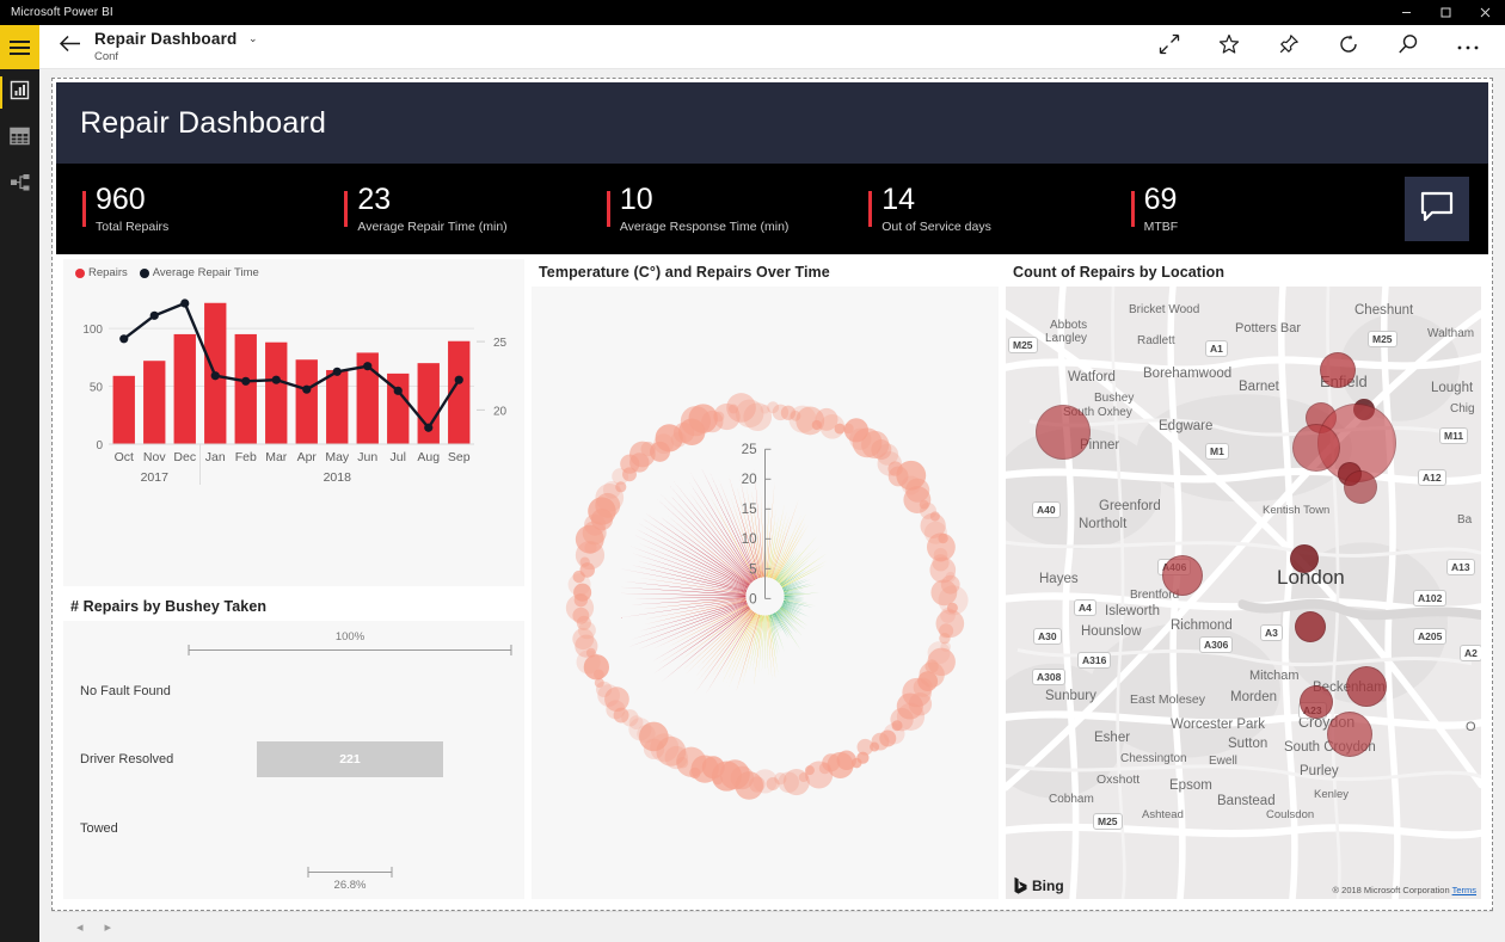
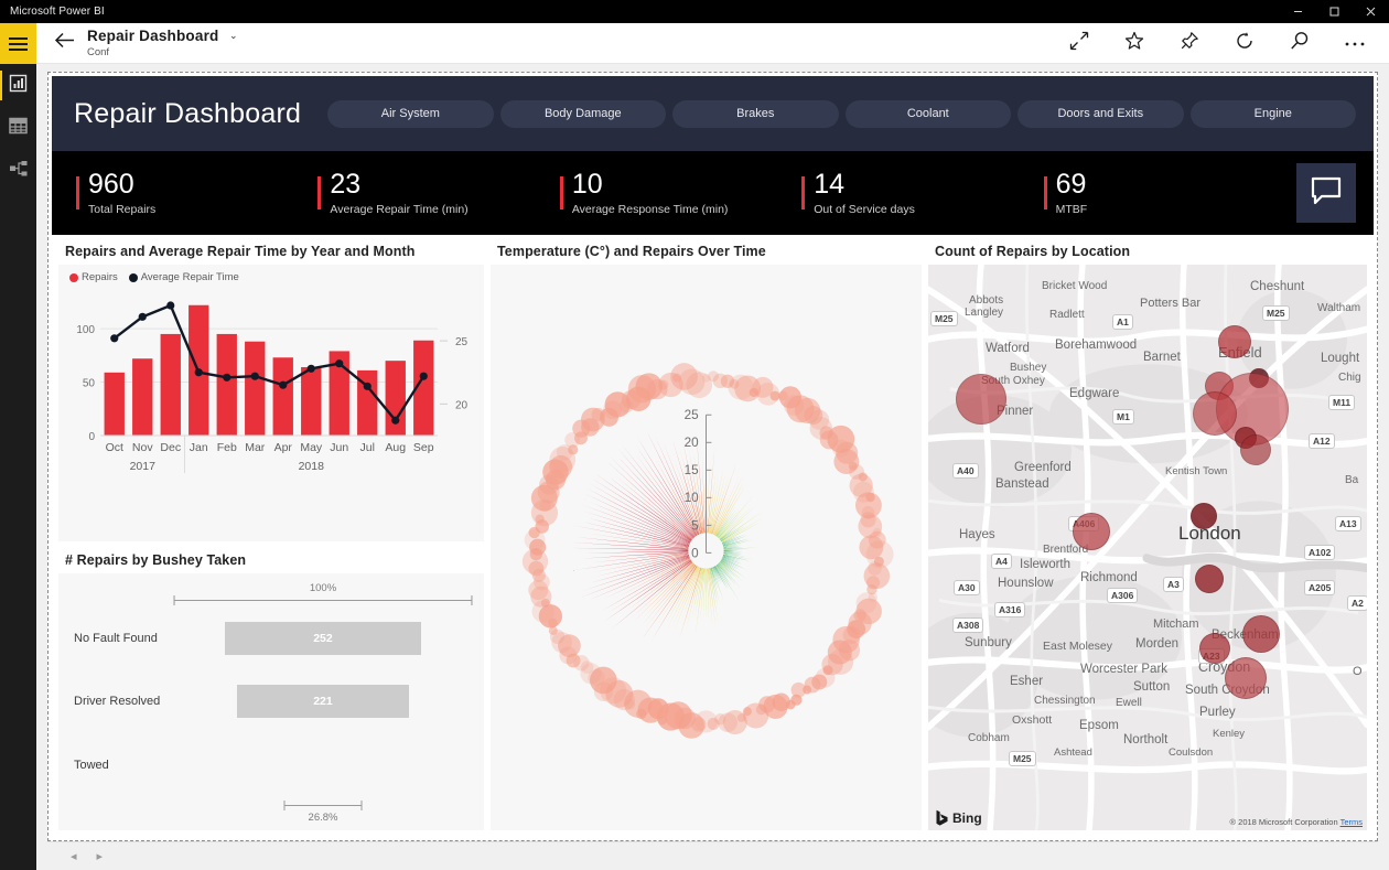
  Microsoft Power BI
  Repair Dashboard ⌄
  Conf
  Repair Dashboard
+ Air System
+ Body Damage
+ Brakes
+ Coolant
+ Doors and Exits
+ Engine
  960
  Total Repairs
  23
  Average Repair Time (min)
  10
  Average Response Time (min)
  14
  Out of Service days
  69
  MTBF
+ Repairs and Average Repair Time by Year and Month
  Repairs
  Average Repair Time
  0
  50
  100
  20
  25
  Oct
  Nov
  Dec
  Jan
  Feb
  Mar
  Apr
  May
  Jun
  Jul
  Aug
  Sep
  2017
  2018
  # Repairs by Bushey Taken
  100%
  No Fault Found
+ 252
  Driver Resolved
  221
  Towed
  26.8%
  Temperature (C°) and Repairs Over Time
  0
  5
  10
  15
  20
  25
  Count of Repairs by Location
  Bricket Wood
  Abbots
  Langley
  Radlett
  Potters Bar
  Cheshunt
  Waltham
  Watford
  Borehamwood
  Barnet
  Enfield
  Lought
  Bushey
  South Oxhey
  Chig
  Edgware
  Pinner
  Greenford
- Northolt
+ Banstead
  Kentish Town
  Ba
  Hayes
  Brentford
  London
  Isleworth
  Hounslow
  Richmond
  Mitcham
  Morden
  Beckenham
  Sunbury
  East Molesey
  Worcester Park
  Esher
  Sutton
  Croydon
  Chessington
  Ewell
  South Croydon
  Oxshott
  Epsom
  Purley
  Cobham
- Banstead
+ Northolt
  Kenley
  Ashtead
  Coulsdon
  O
  M25
  A1
  M25
  M1
  M11
  A12
  A40
  A13
  A406
  A102
  A4
  A3
  A205
  A30
  A306
  A2
  A316
  A308
  A23
  M25
  Bing
  ® 2018 Microsoft Corporation Terms
  ◂
  ▸
